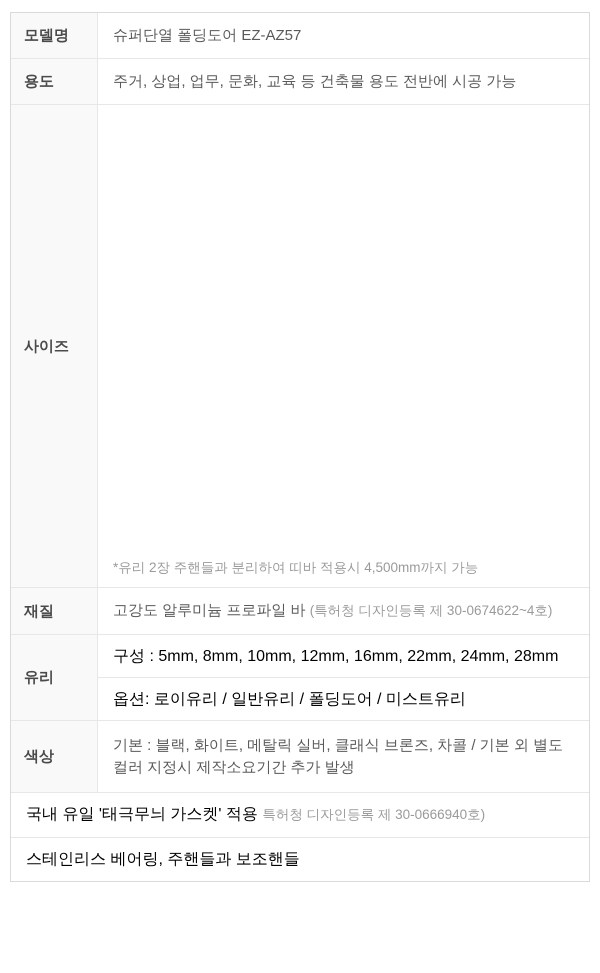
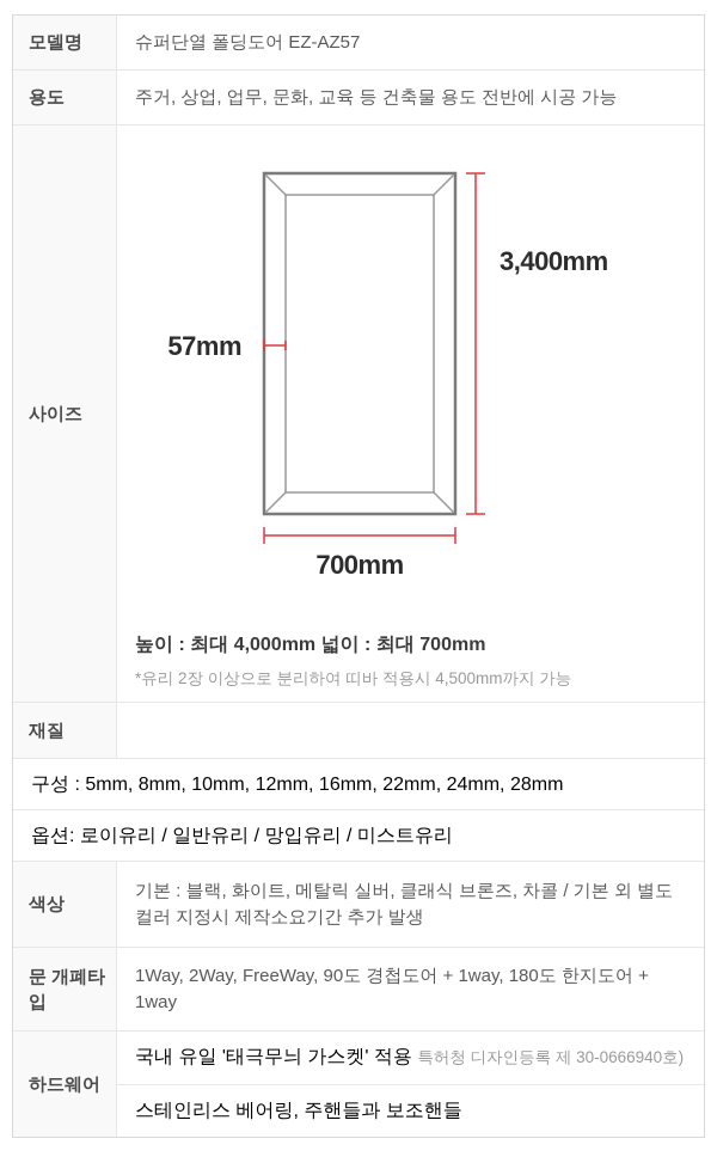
  모델명
  슈퍼단열 폴딩도어 EZ-AZ57
  용도
  주거, 상업, 업무, 문화, 교육 등 건축물 용도 전반에 시공 가능
  사이즈
+ 3,400mm
+ 57mm
+ 700mm
+ 높이 : 최대 4,000mm 넓이 : 최대 700mm
- *유리 2장 주핸들과 분리하여 띠바 적용시 4,500mm까지 가능
+ *유리 2장 이상으로 분리하여 띠바 적용시 4,500mm까지 가능
  재질
- 고강도 알루미늄 프로파일 바 (특허청 디자인등록 제 30-0674622~4호)
- 유리
  구성 : 5mm, 8mm, 10mm, 12mm, 16mm, 22mm, 24mm, 28mm
- 옵션: 로이유리 / 일반유리 / 폴딩도어 / 미스트유리
+ 옵션: 로이유리 / 일반유리 / 망입유리 / 미스트유리
  색상
  기본 : 블랙, 화이트, 메탈릭 실버, 클래식 브론즈, 차콜 / 기본 외 별도 컬러 지정시 제작소요기간 추가 발생
+ 문 개폐타입
+ 1Way, 2Way, FreeWay, 90도 경첩도어 + 1way, 180도 한지도어 + 1way
+ 하드웨어
  국내 유일 '태극무늬 가스켓' 적용 특허청 디자인등록 제 30-0666940호)
  스테인리스 베어링, 주핸들과 보조핸들
